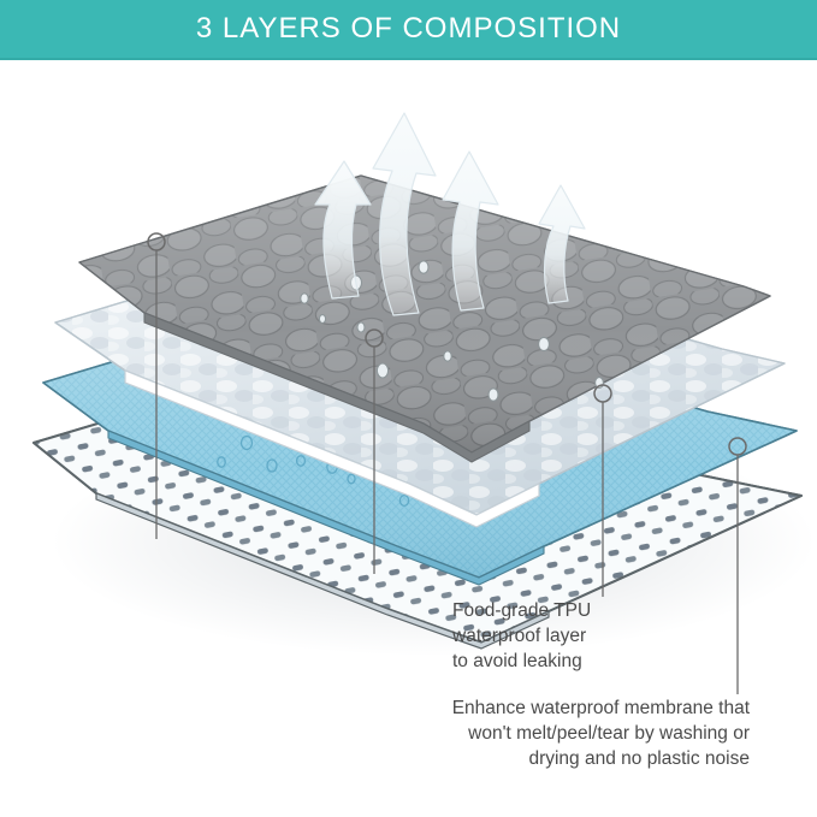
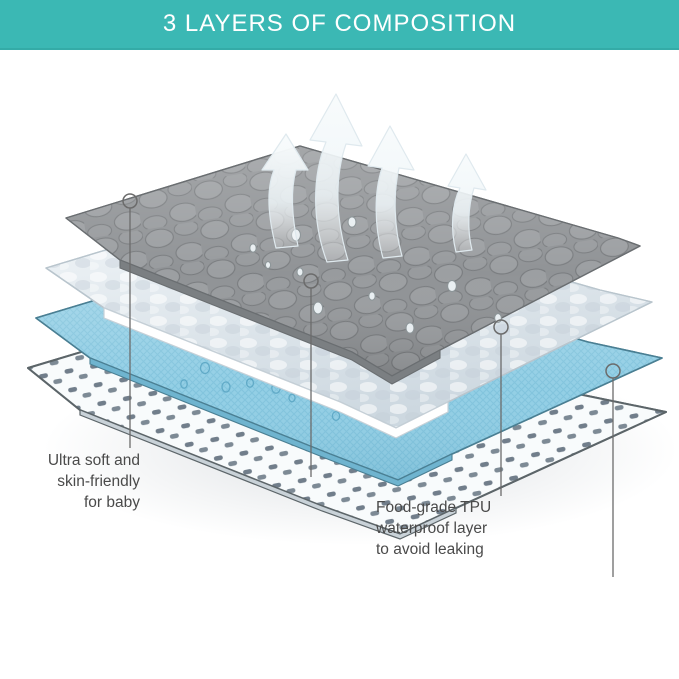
  3 LAYERS OF COMPOSITION
+ Ultra soft and
+ skin-friendly
+ for baby
  Food-grade TPU
  waterproof layer
  to avoid leaking
- Enhance waterproof membrane that
- won't melt/peel/tear by washing or
- drying and no plastic noise
